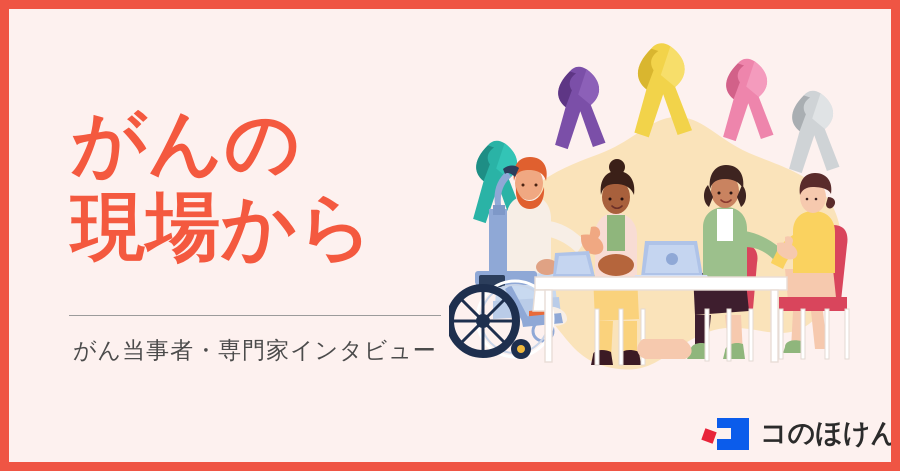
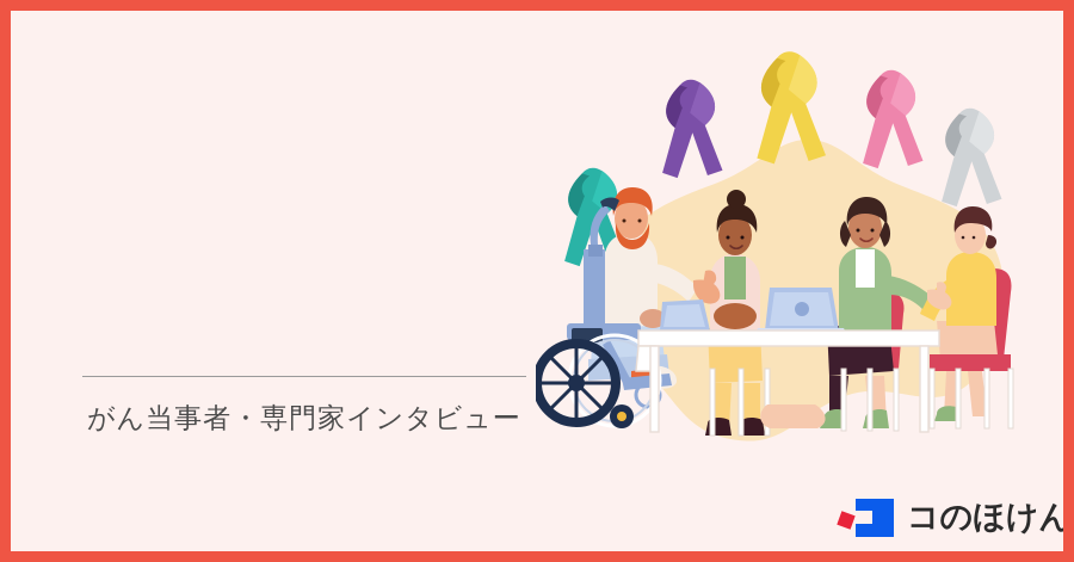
- がんの
- 現場から
  がん当事者・専門家インタビュー
  コのほけん
